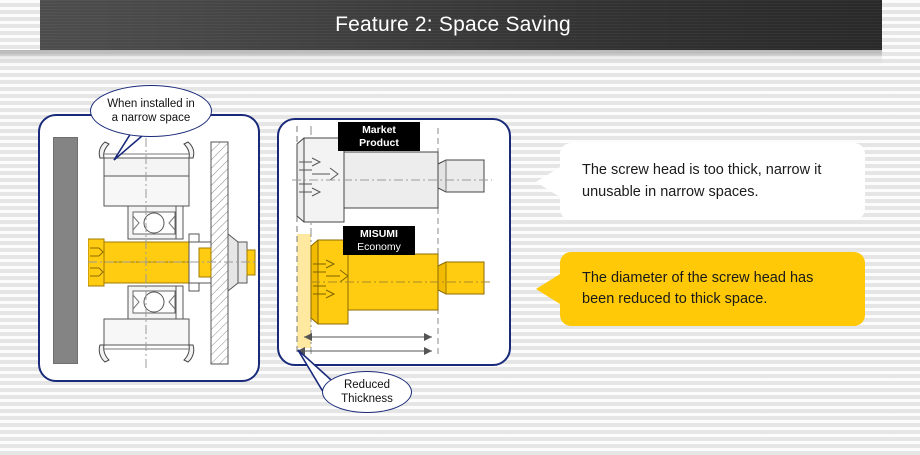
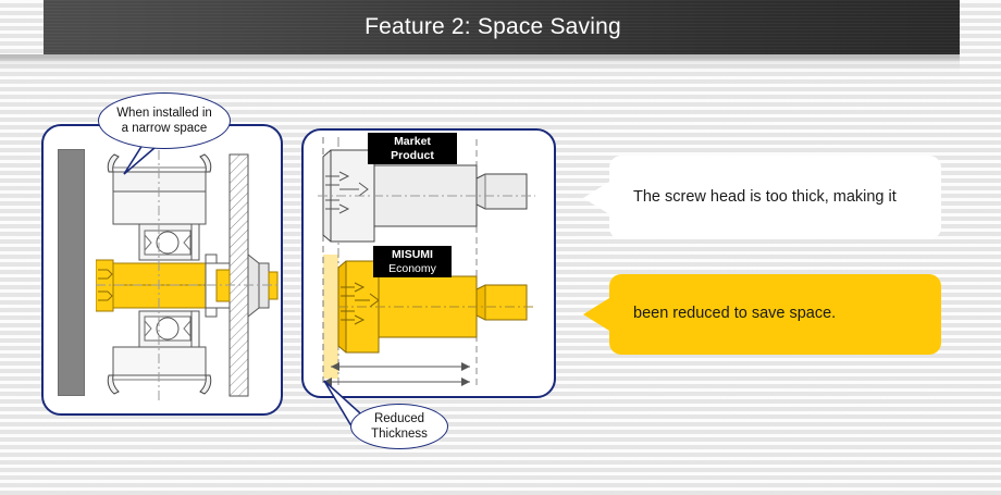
  Feature 2: Space Saving
  When installed in
  a narrow space
  Market Product
  MISUMI
  Economy
  Reduced
  Thickness
- The screw head is too thick, narrow it
+ The screw head is too thick, making it
- unusable in narrow spaces.
- The diameter of the screw head has
- been reduced to thick space.
+ been reduced to save space.
